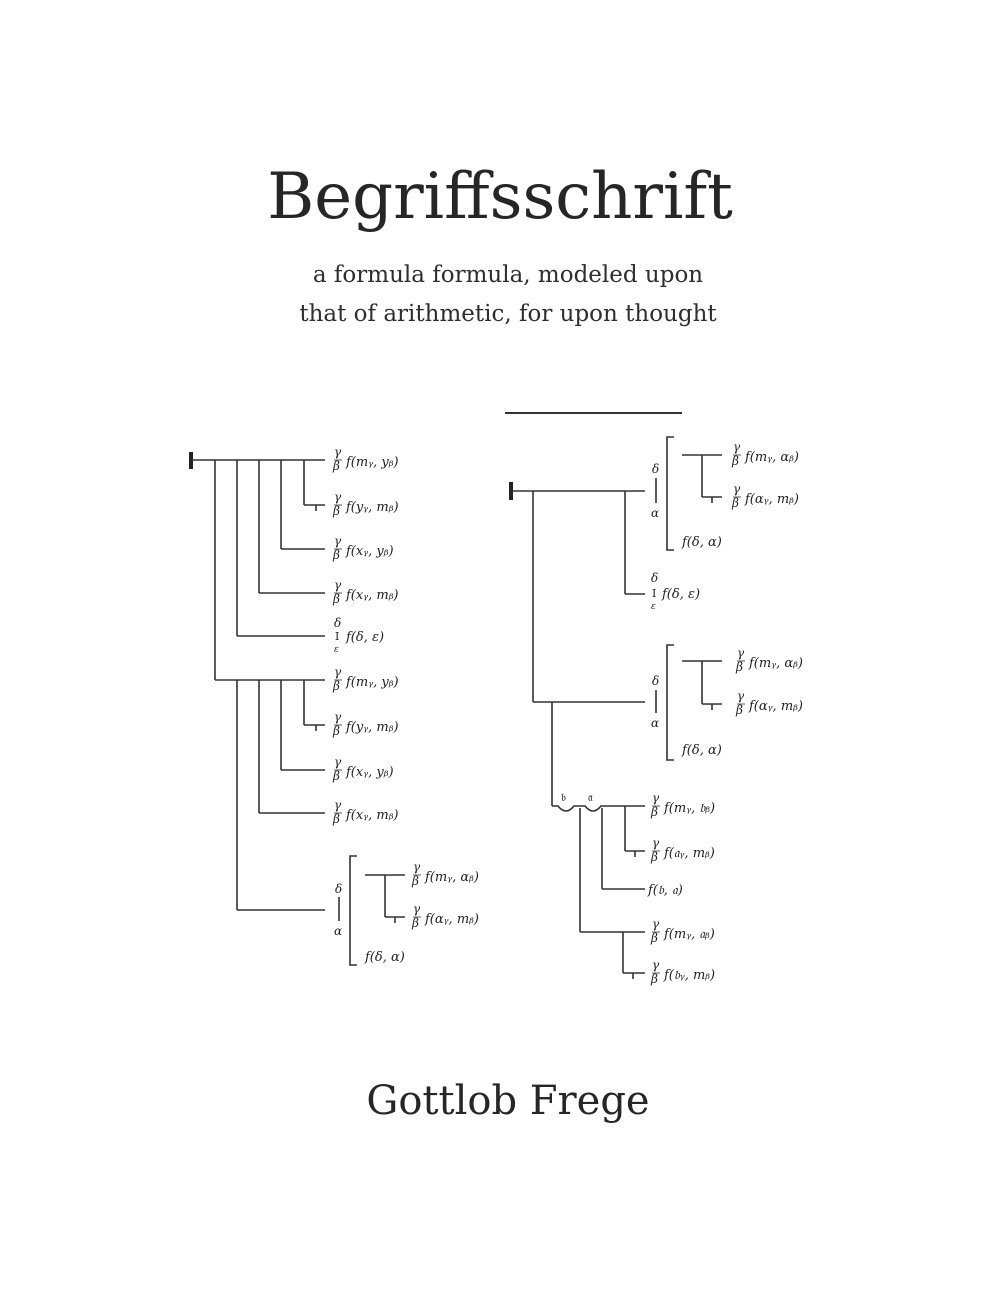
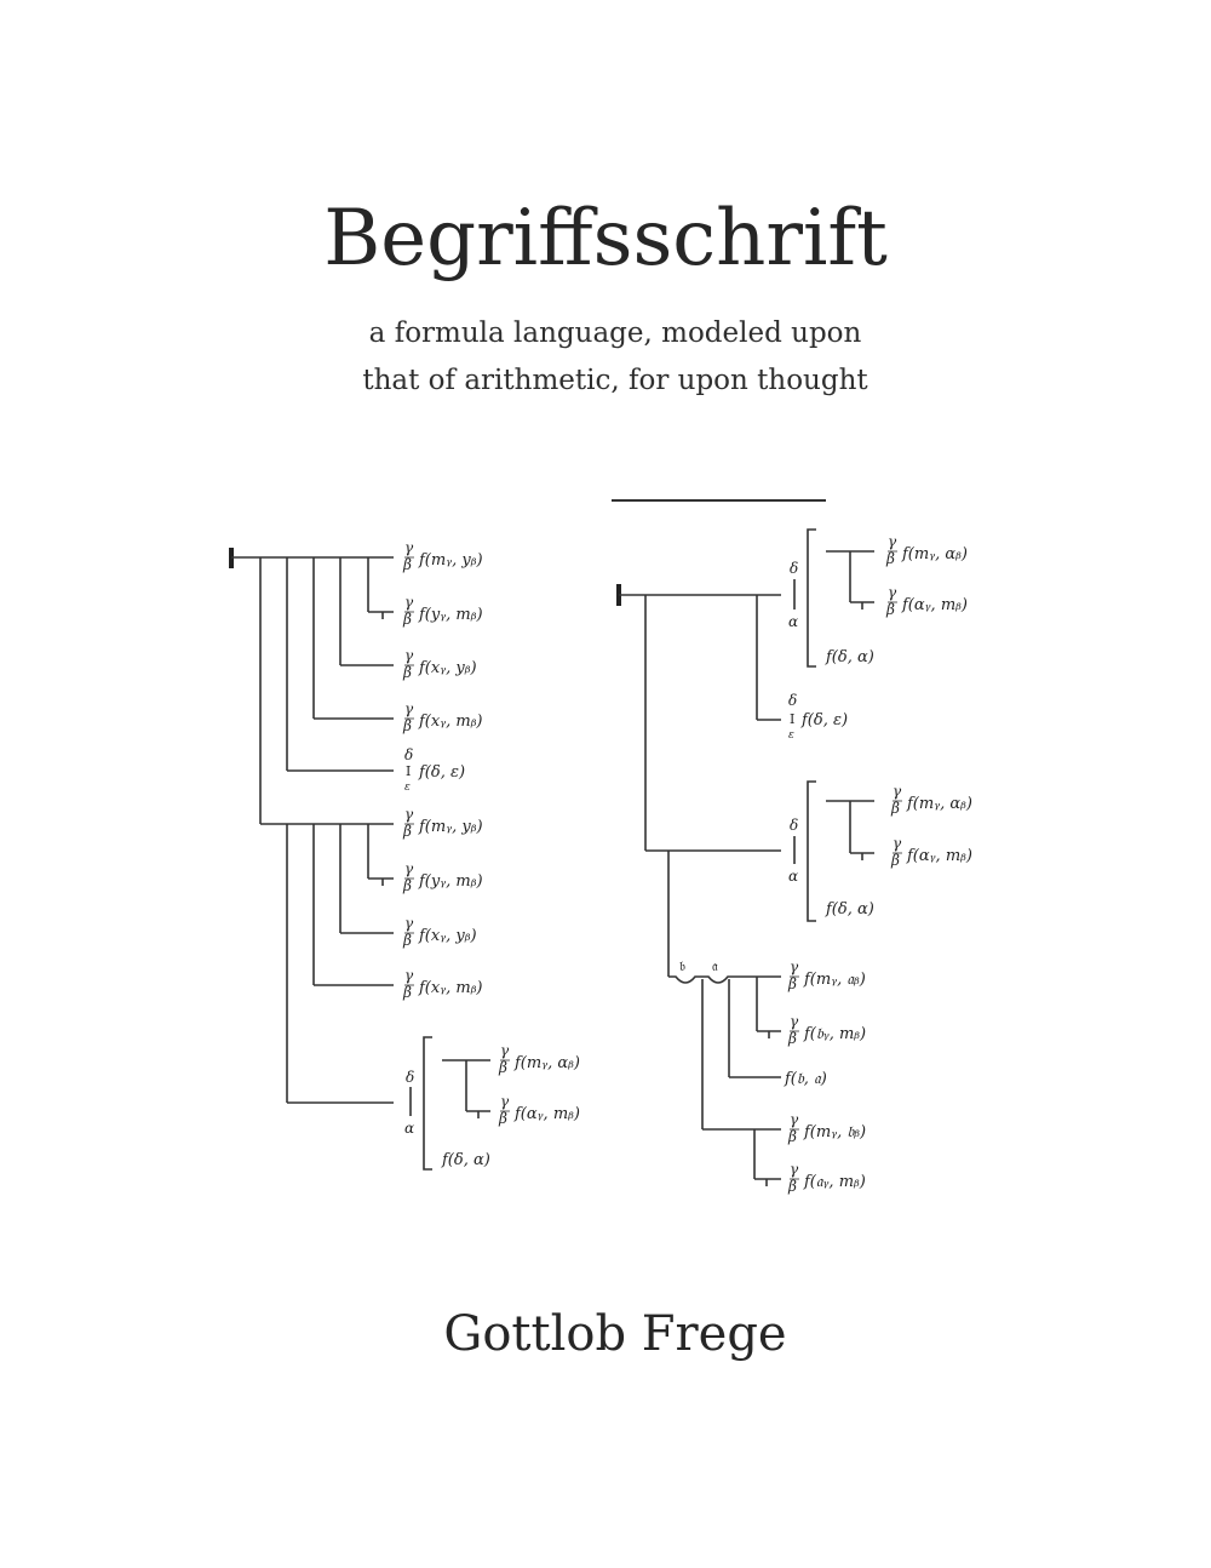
  Begriffsschrift
- a formula formula, modeled upon
+ a formula language, modeled upon
  that of arithmetic, for upon thought
  f(mᵧ, yᵦ)
  f(yᵧ, mᵦ)
  f(xᵧ, yᵦ)
  f(xᵧ, mᵦ)
  δ
  I
  ε
  f(δ, ε)
  f(mᵧ, yᵦ)
  f(yᵧ, mᵦ)
  f(xᵧ, yᵦ)
  f(xᵧ, mᵦ)
  δ
  α
  f(mᵧ, αᵦ)
  f(αᵧ, mᵦ)
  f(δ, α)
  δ
  α
  f(mᵧ, αᵦ)
  f(αᵧ, mᵦ)
  f(δ, α)
  δ
  I
  ε
  f(δ, ε)
  δ
  α
  f(mᵧ, αᵦ)
  f(αᵧ, mᵦ)
  f(δ, α)
  𝔟
  𝔞
- f(mᵧ, 𝔟ᵦ)
+ f(mᵧ, 𝔞ᵦ)
- f(𝔞ᵧ, mᵦ)
+ f(𝔟ᵧ, mᵦ)
  f(𝔟, 𝔞)
- f(mᵧ, 𝔞ᵦ)
+ f(mᵧ, 𝔟ᵦ)
- f(𝔟ᵧ, mᵦ)
+ f(𝔞ᵧ, mᵦ)
  Gottlob Frege
